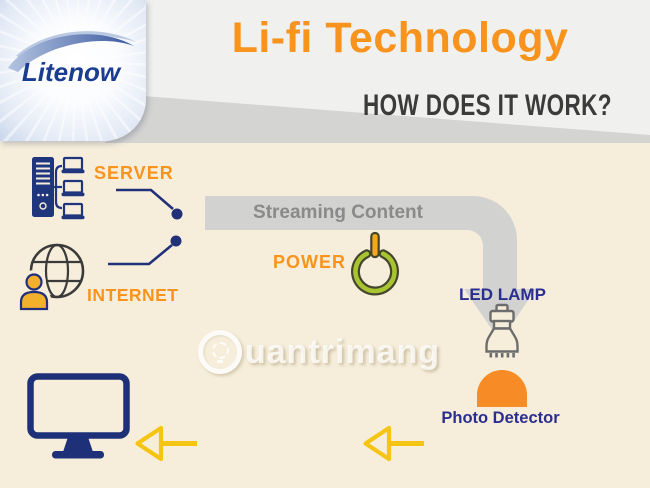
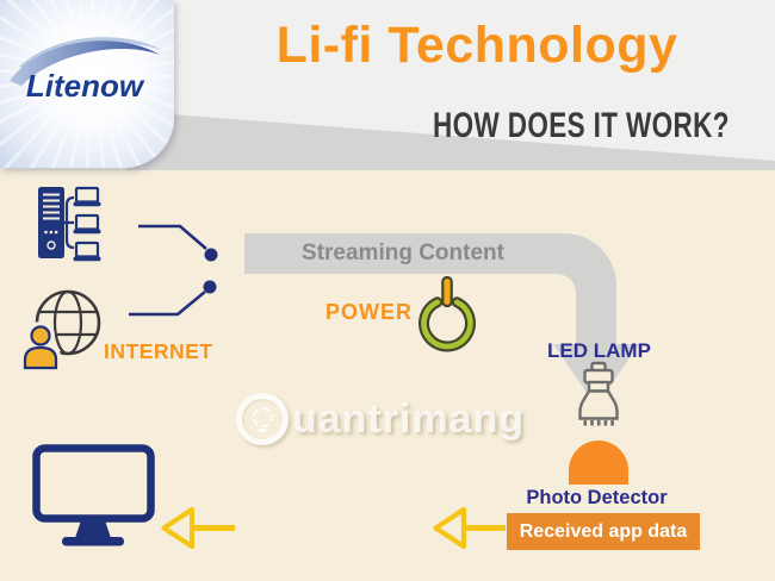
  Li-fi Technology
  HOW DOES IT WORK?
  Litenow
- SERVER
  INTERNET
  Streaming Content
  POWER
  LED LAMP
  Photo Detector
+ Received app data
  uantrimang
